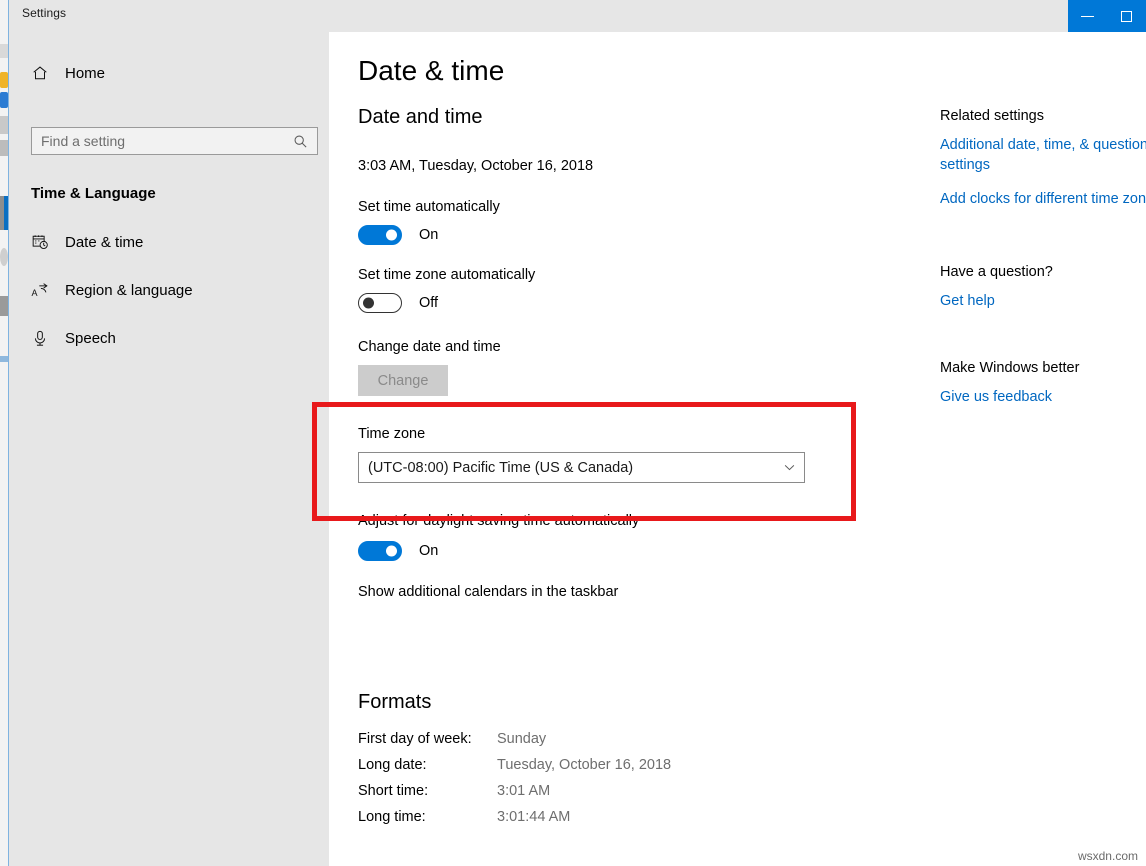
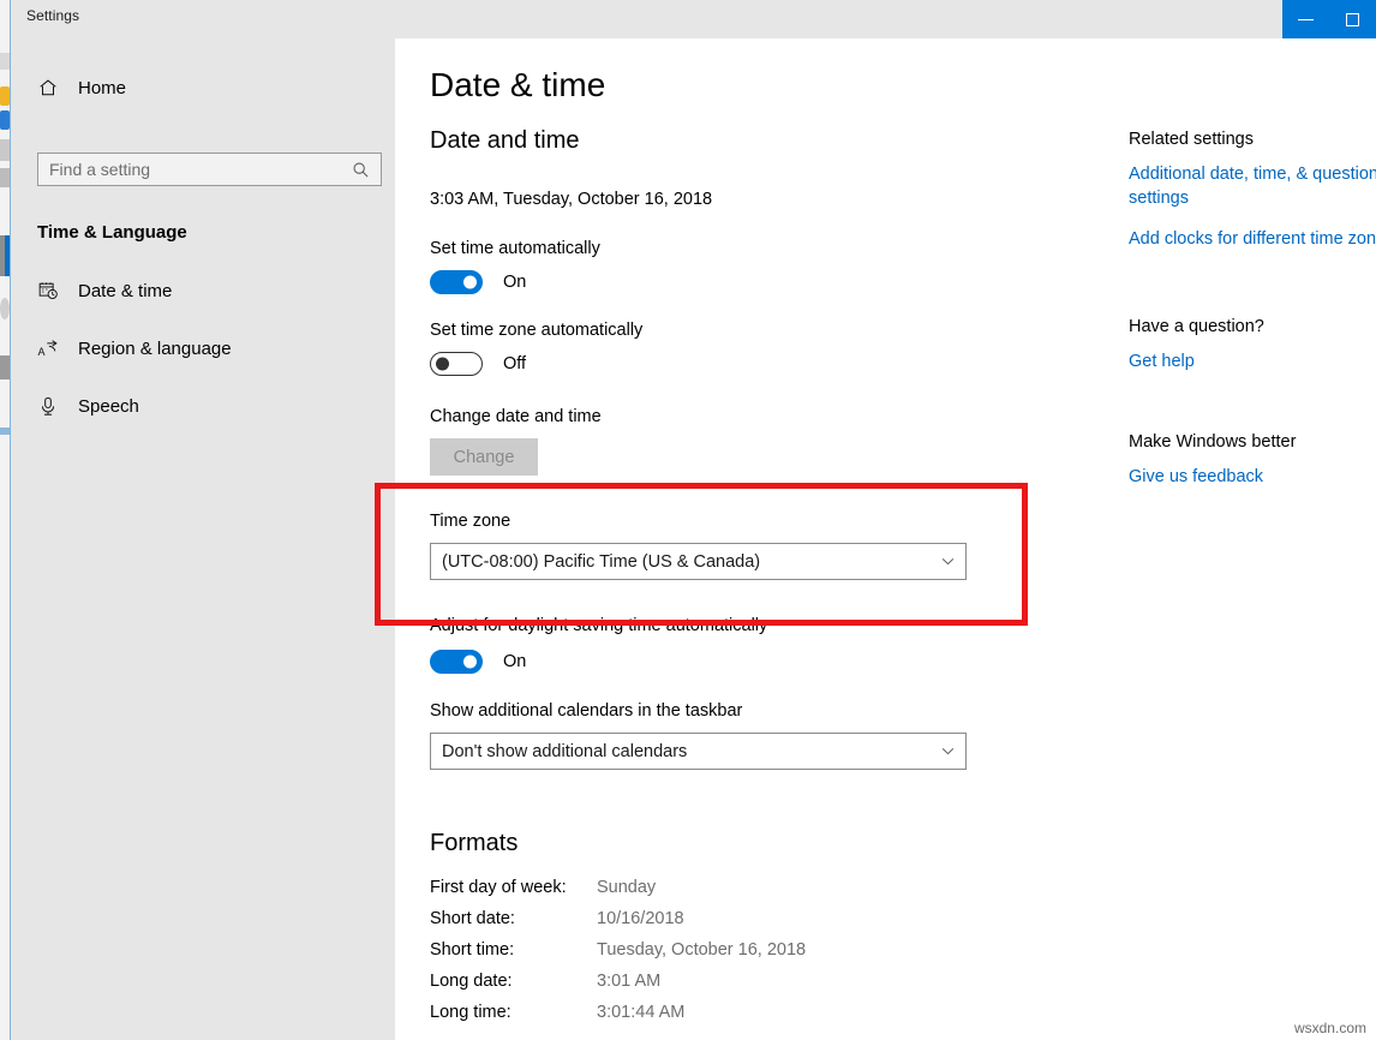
  Settings
  Home
  Find a setting
  Time & Language
  Date & time
  A
  Region & language
  Speech
  Date & time
  Date and time
  3:03 AM, Tuesday, October 16, 2018
  Set time automatically
  On
  Set time zone automatically
  Off
  Change date and time
  Change
  Time zone
  (UTC-08:00) Pacific Time (US & Canada)
  Adjust for daylight saving time automatically
  On
  Show additional calendars in the taskbar
+ Don't show additional calendars
  Formats
  First day of week:
  Sunday
+ Short date:
+ 10/16/2018
- Long date:
+ Short time:
  Tuesday, October 16, 2018
- Short time:
+ Long date:
  3:01 AM
  Long time:
  3:01:44 AM
  Related settings
  Additional date, time, & question settings
  Add clocks for different time zon
  Have a question?
  Get help
  Make Windows better
  Give us feedback
  wsxdn.com
